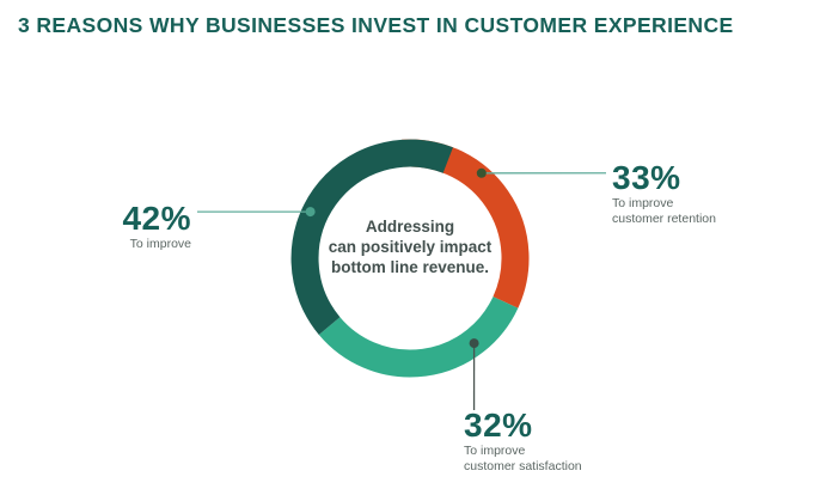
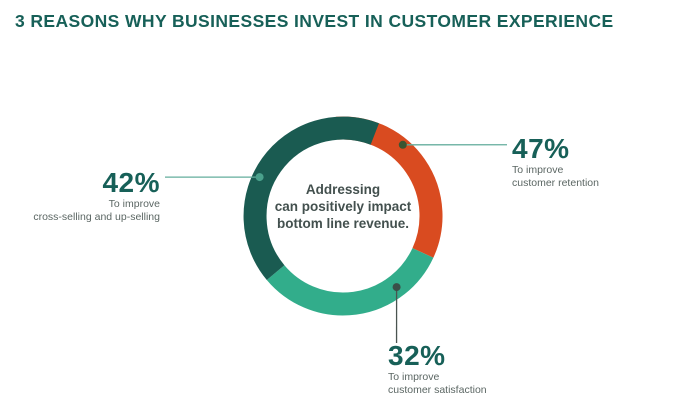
  3 REASONS WHY BUSINESSES INVEST IN CUSTOMER EXPERIENCE
  Addressing
  can positively impact
  bottom line revenue.
  42%
  To improve
+ cross-selling and up-selling
- 33%
+ 47%
  To improve
  customer retention
  32%
  To improve
  customer satisfaction
